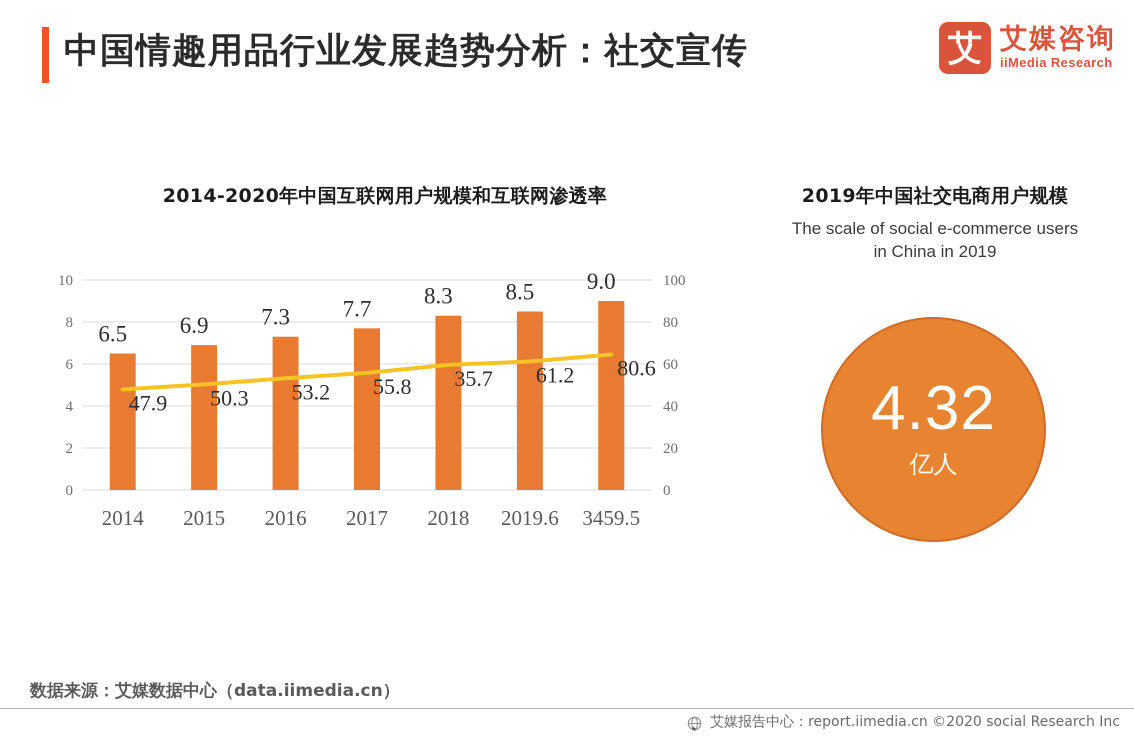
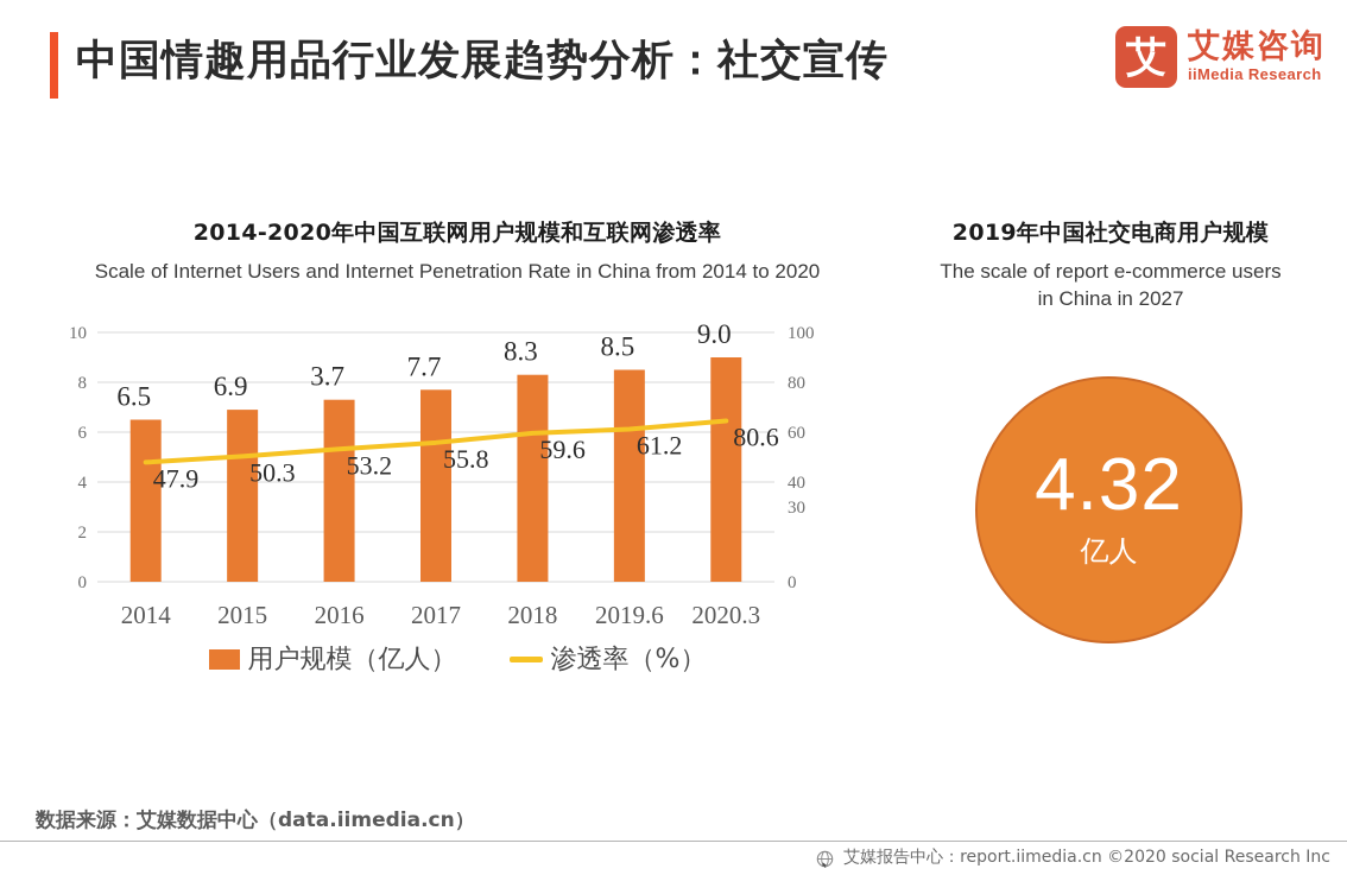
  中国情趣用品行业发展趋势分析：社交宣传
  艾
  艾媒咨询
  iiMedia Research
  2014-2020年中国互联网用户规模和互联网渗透率
+ Scale of Internet Users and Internet Penetration Rate in China from 2014 to 2020
  0
  2
  4
  6
  8
  10
  0
- 20
+ 30
  40
  60
  80
  100
  47.9
  50.3
  53.2
  55.8
- 35.7
+ 59.6
  61.2
  80.6
  6.5
  6.9
- 7.3
+ 3.7
  7.7
  8.3
  8.5
  9.0
  2014
  2015
  2016
  2017
  2018
  2019.6
- 3459.5
+ 2020.3
+ 用户规模（亿人）
+ 渗透率（%）
  2019年中国社交电商用户规模
- The scale of social e-commerce users
+ The scale of report e-commerce users
- in China in 2019
+ in China in 2027
  4.32
  亿人
  数据来源：艾媒数据中心（data.iimedia.cn）
  艾媒报告中心：report.iimedia.cn ©2020 social Research Inc
